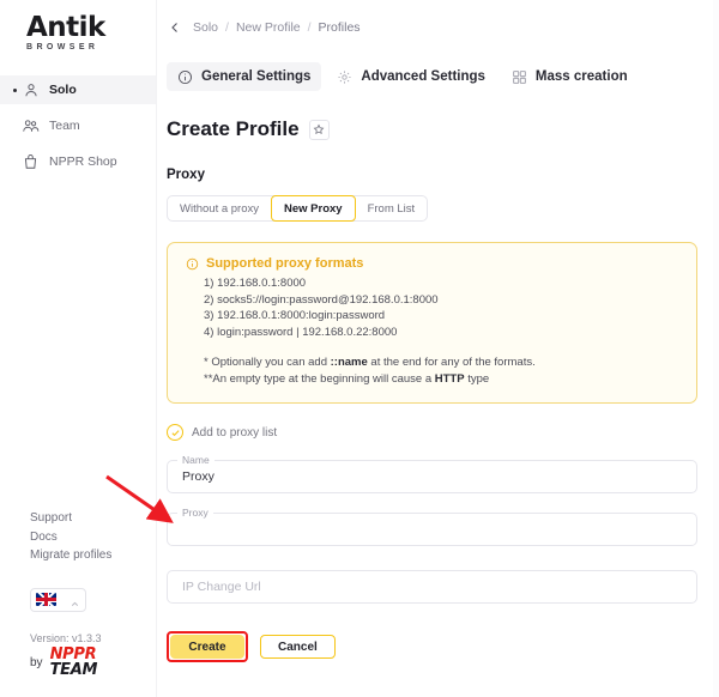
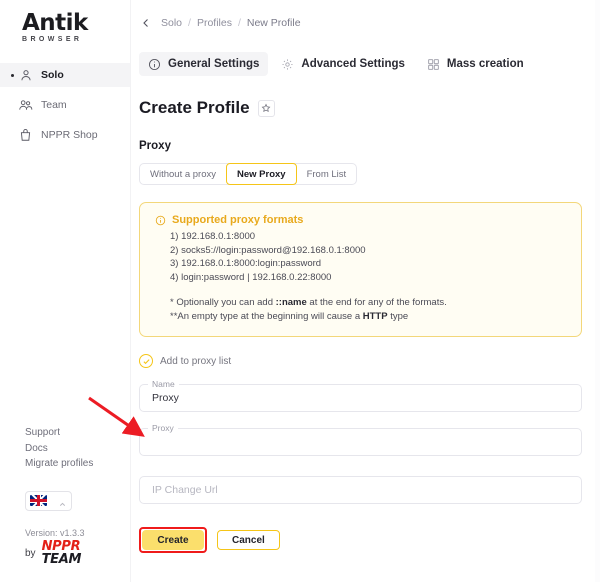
  Antik
  Solo
  Team
  NPPR Shop
  Support
  Docs
  Migrate profiles
  Version: v1.3.3
  by
  NPPR
  TEAM
  Solo
  /
- New Profile
+ Profiles
  /
- Profiles
+ New Profile
  General Settings
  Advanced Settings
  Mass creation
  Create Profile
  Proxy
  Without a proxy
  New Proxy
  From List
  Supported proxy formats
  1) 192.168.0.1:8000
  2) socks5://login:password@192.168.0.1:8000
  3) 192.168.0.1:8000:login:password
  4) login:password | 192.168.0.22:8000
  * Optionally you can add ::name at the end for any of the formats.
  **An empty type at the beginning will cause a HTTP type
  Add to proxy list
  Name
  Proxy
  Proxy
  IP Change Url
  Create
  Cancel
